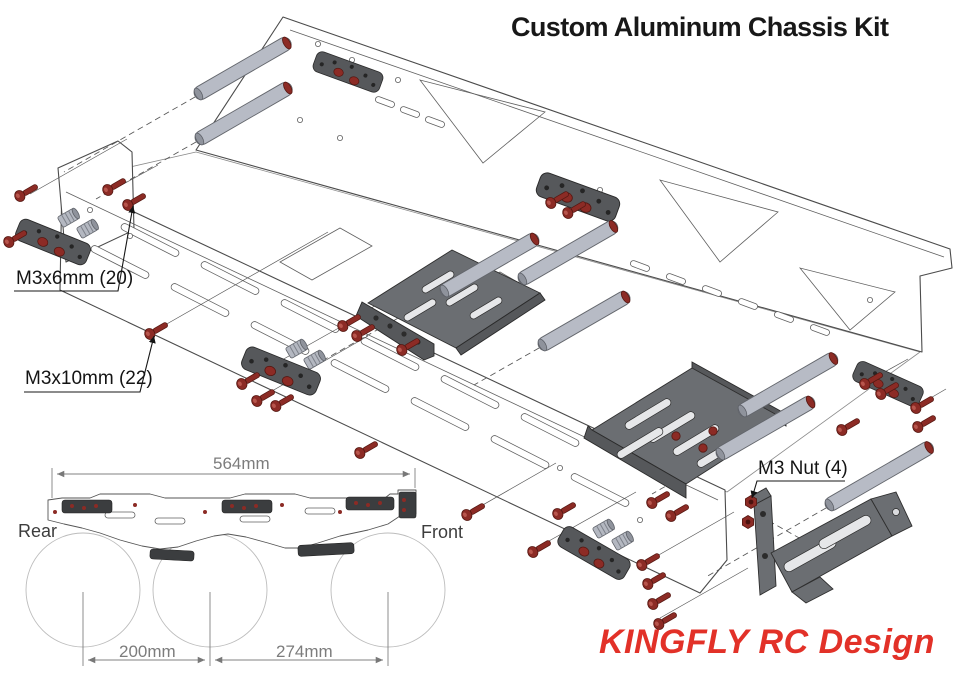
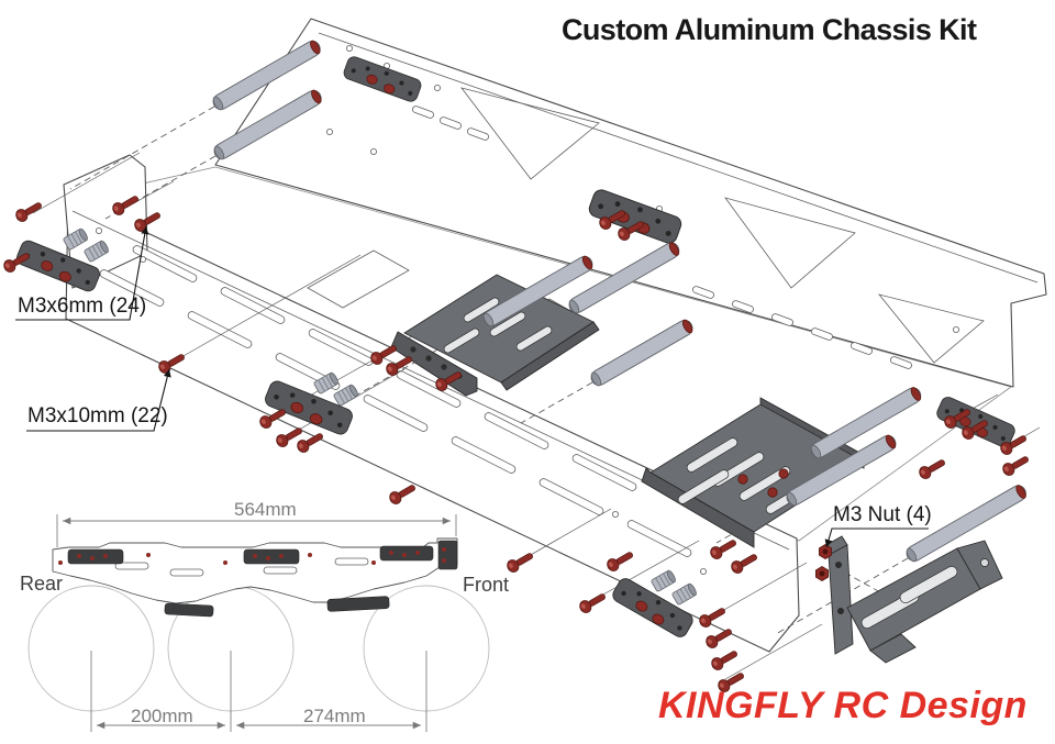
  Custom Aluminum Chassis Kit
- M3x6mm (20)
+ M3x6mm (24)
  M3x10mm (22)
  M3 Nut (4)
  564mm
  Rear
  Front
  200mm
  274mm
  KINGFLY RC Design
